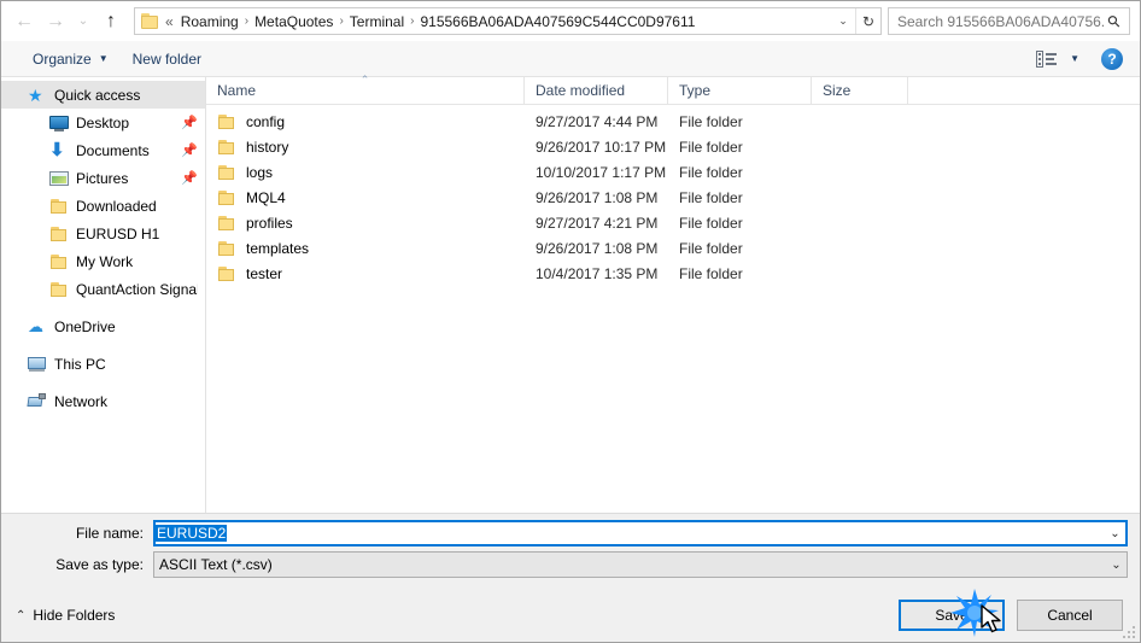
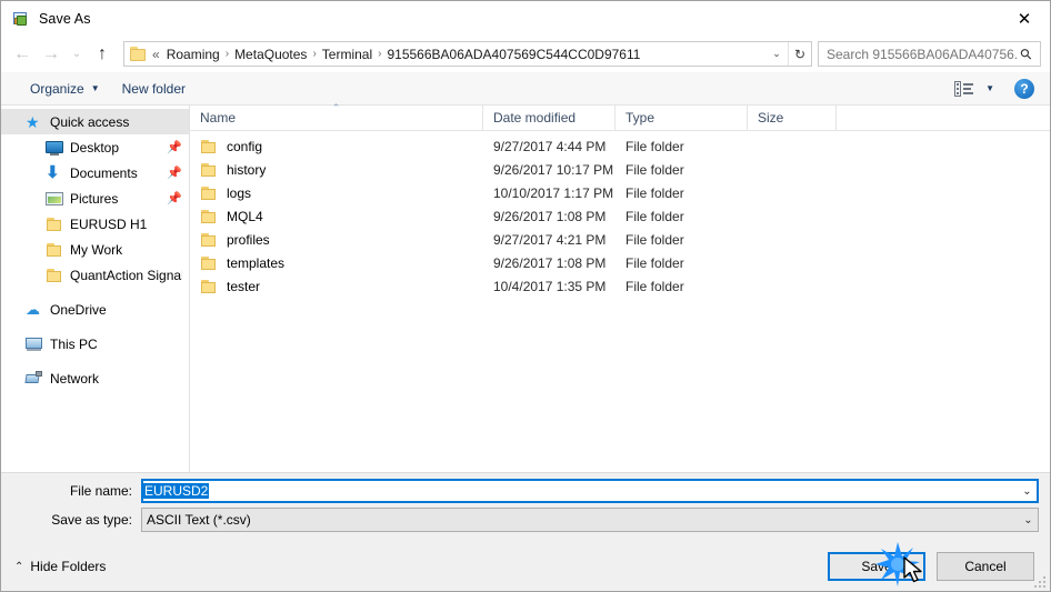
+ Save As
+ ✕
  ←
  →
  ⌄
  ↑
  «
  Roaming
  ›
  MetaQuotes
  ›
  Terminal
  ›
  915566BA06ADA407569C544CC0D97611
  ⌄
  ↻
  Search 915566BA06ADA40756.
  Organize
  ▼
  New folder
  ▼
  ?
  ★
  Quick access
  Desktop
  📌
  ⬇
  Documents
  📌
  Pictures
  📌
- Downloaded
  EURUSD H1
  My Work
  QuantAction Signa
  ☁
  OneDrive
  This PC
  Network
  ⌃
  Name
  Date modified
  Type
  Size
  config
  9/27/2017 4:44 PM
  File folder
  history
  9/26/2017 10:17 PM
  File folder
  logs
  10/10/2017 1:17 PM
  File folder
  MQL4
  9/26/2017 1:08 PM
  File folder
  profiles
  9/27/2017 4:21 PM
  File folder
  templates
  9/26/2017 1:08 PM
  File folder
  tester
  10/4/2017 1:35 PM
  File folder
  File name:
  EURUSD2
  ⌄
  Save as type:
  ASCII Text (*.csv)
  ⌄
  ⌃
  Hide Folders
  Sav
  Cancel
